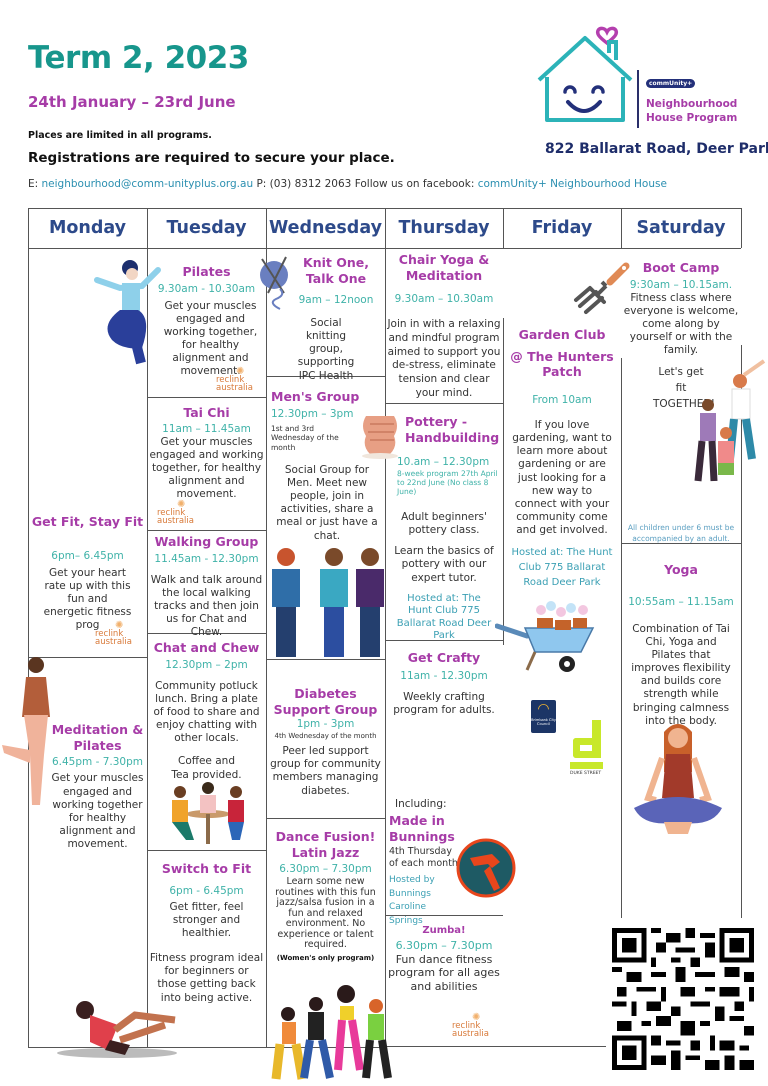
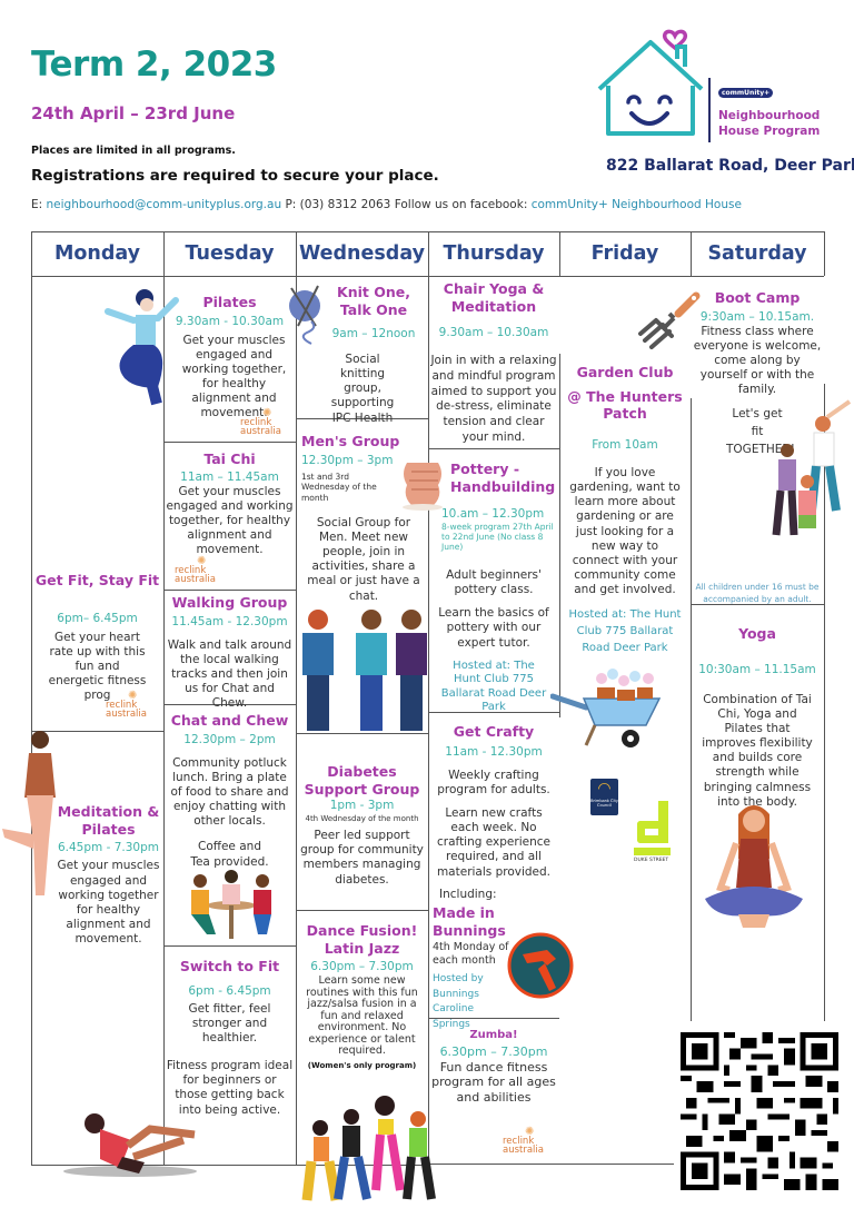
  Term 2, 2023
- 24th January – 23rd June
+ 24th April – 23rd June
  Places are limited in all programs.
  Registrations are required to secure your place.
  E: neighbourhood@comm-unityplus.org.au P: (03) 8312 2063 Follow us on facebook: commUnity+ Neighbourhood House
  Neighbourhood
  House Program
  822 Ballarat Road, Deer Par
  Monday
  Tuesday
  Wednesday
  Thursday
  Friday
  Saturday
  Get Fit, Stay Fit
  6pm– 6.45pm
  Get your heart rate up with this fun and energetic fitness prog
  ✺
  reclink
  australia
  Meditation & Pilates
  6.45pm - 7.30pm
  Get your muscles engaged and working together for healthy alignment and movement.
  Pilates
  9.30am - 10.30am
  Get your muscles engaged and working together, for healthy alignment and movement.
  ✺
  reclink
  australia
  Tai Chi
  11am – 11.45am
  Get your muscles engaged and working together, for healthy alignment and movement.
  ✺
  reclink
  australia
  Walking Group
  11.45am - 12.30pm
  Walk and talk around the local walking tracks and then join us for Chat and Chew.
  Chat and Chew
  12.30pm – 2pm
  Community potluck lunch. Bring a plate of food to share and enjoy chatting with other locals.
  Coffee and Tea provided.
  Switch to Fit
  6pm - 6.45pm
  Get fitter, feel stronger and healthier.
  Fitness program ideal for beginners or those getting back into being active.
  Knit One, Talk One
  9am – 12noon
  Social knitting group, supporting IPC Health
  Men's Group
  12.30pm – 3pm
  1st and 3rd Wednesday of the month
  Social Group for Men. Meet new people, join in activities, share a meal or just have a chat.
  Diabetes Support Group
  1pm - 3pm
  4th Wednesday of the month
  Peer led support group for community members managing diabetes.
  Dance Fusion! Latin Jazz
  6.30pm – 7.30pm
  Learn some new routines with this fun jazz/salsa fusion in a fun and relaxed environment. No experience or talent required.
  (Women's only program)
  Chair Yoga & Meditation
  9.30am – 10.30am
  Join in with a relaxing and mindful program aimed to support you de-stress, eliminate tension and clear your mind.
  Pottery - Handbuilding
  10.am – 12.30pm
  8-week program 27th April to 22nd June (No class 8 June)
  Adult beginners' pottery class.
  Learn the basics of pottery with our expert tutor.
  Hosted at: The Hunt Club 775 Ballarat Road Deer Park
  Get Crafty
  11am - 12.30pm
  Weekly crafting program for adults.
+ Learn new crafts each week. No crafting experience required, and all materials provided.
  Including:
  Made in Bunnings
- 4th Thursday of each month
+ 4th Monday of each month
  Hosted by Bunnings Caroline Springs
  Zumba!
  6.30pm – 7.30pm
  Fun dance fitness program for all ages and abilities
  ✺
  reclink
  australia
  Garden Club
  @ The Hunters Patch
  From 10am
  If you love gardening, want to learn more about gardening or are just looking for a new way to connect with your community come and get involved.
  Hosted at: The Hunt Club 775 Ballarat Road Deer Park
  ◠
  Boot Camp
  9:30am – 10.15am.
  Fitness class where everyone is welcome, come along by yourself or with the family.
  Let's get fit TOGETHE
- All children under 6 must be accompanied by an adult.
+ All children under 16 must be accompanied by an adult.
  Yoga
- 10:55am – 11.15am
+ 10:30am – 11.15am
  Combination of Tai Chi, Yoga and Pilates that improves flexibility and builds core strength while bringing calmness into the body.
